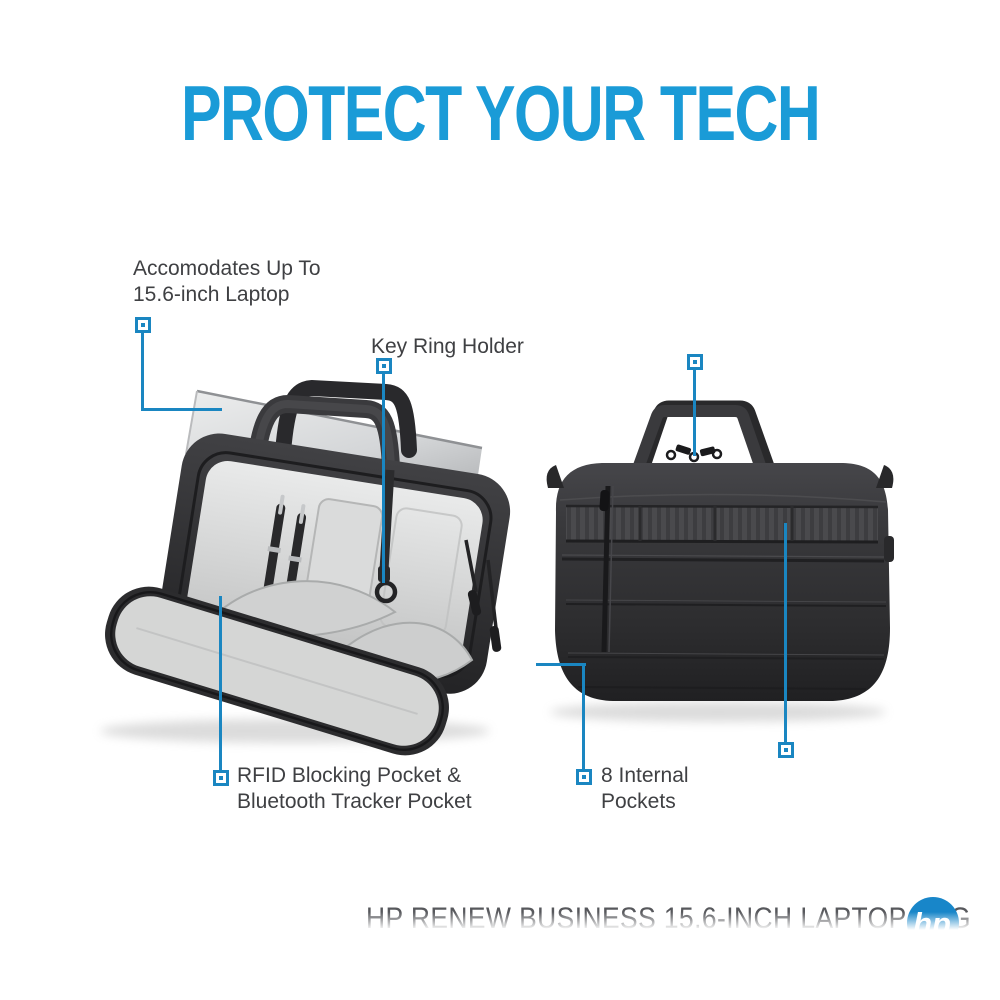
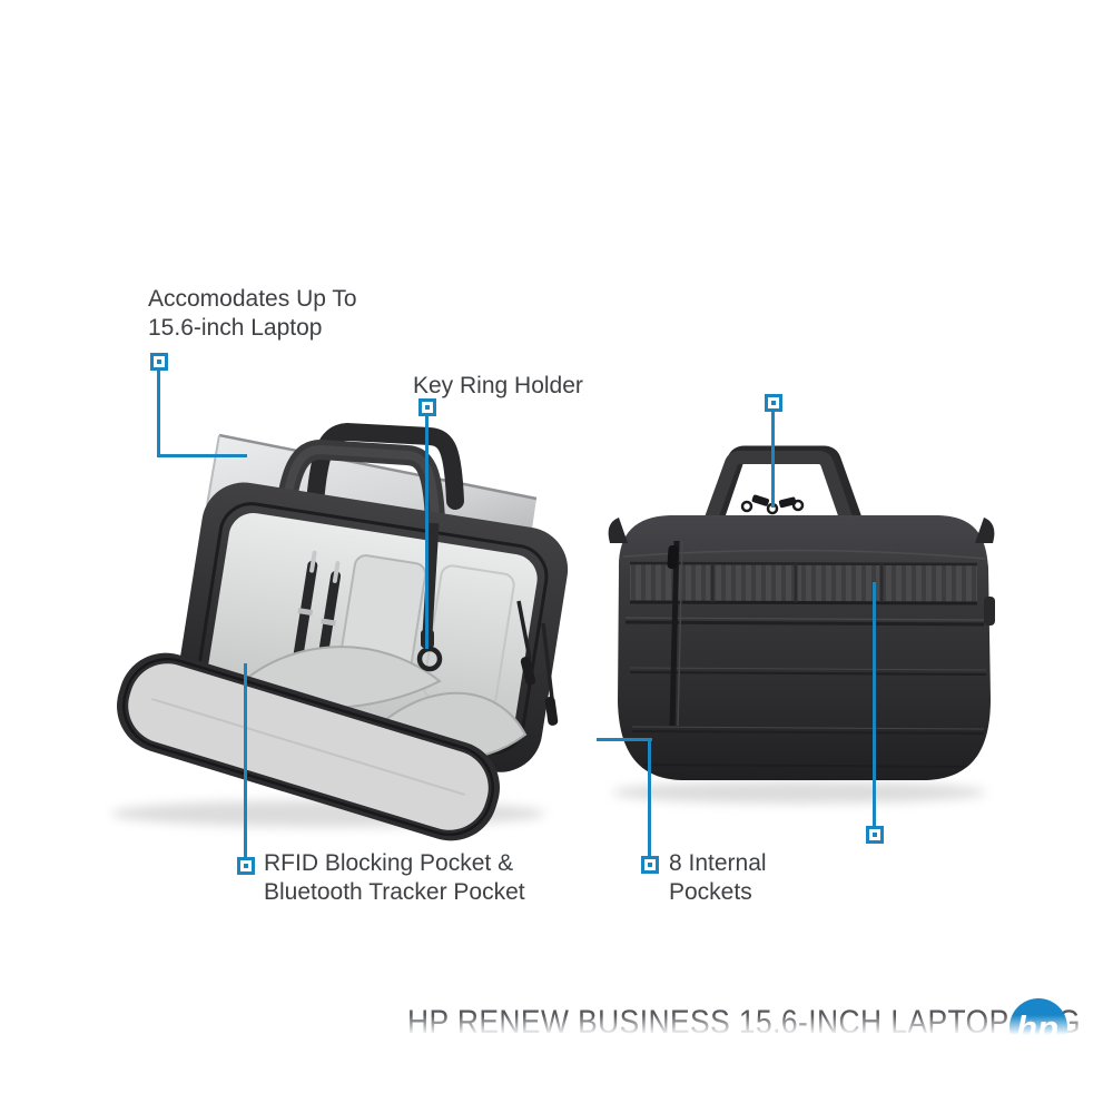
- PROTECT YOUR TECH
  Accomodates Up To
  15.6-inch Laptop
  Key Ring Holder
  RFID Blocking Pocket &
  Bluetooth Tracker Pocket
  8 Internal
  Pockets
